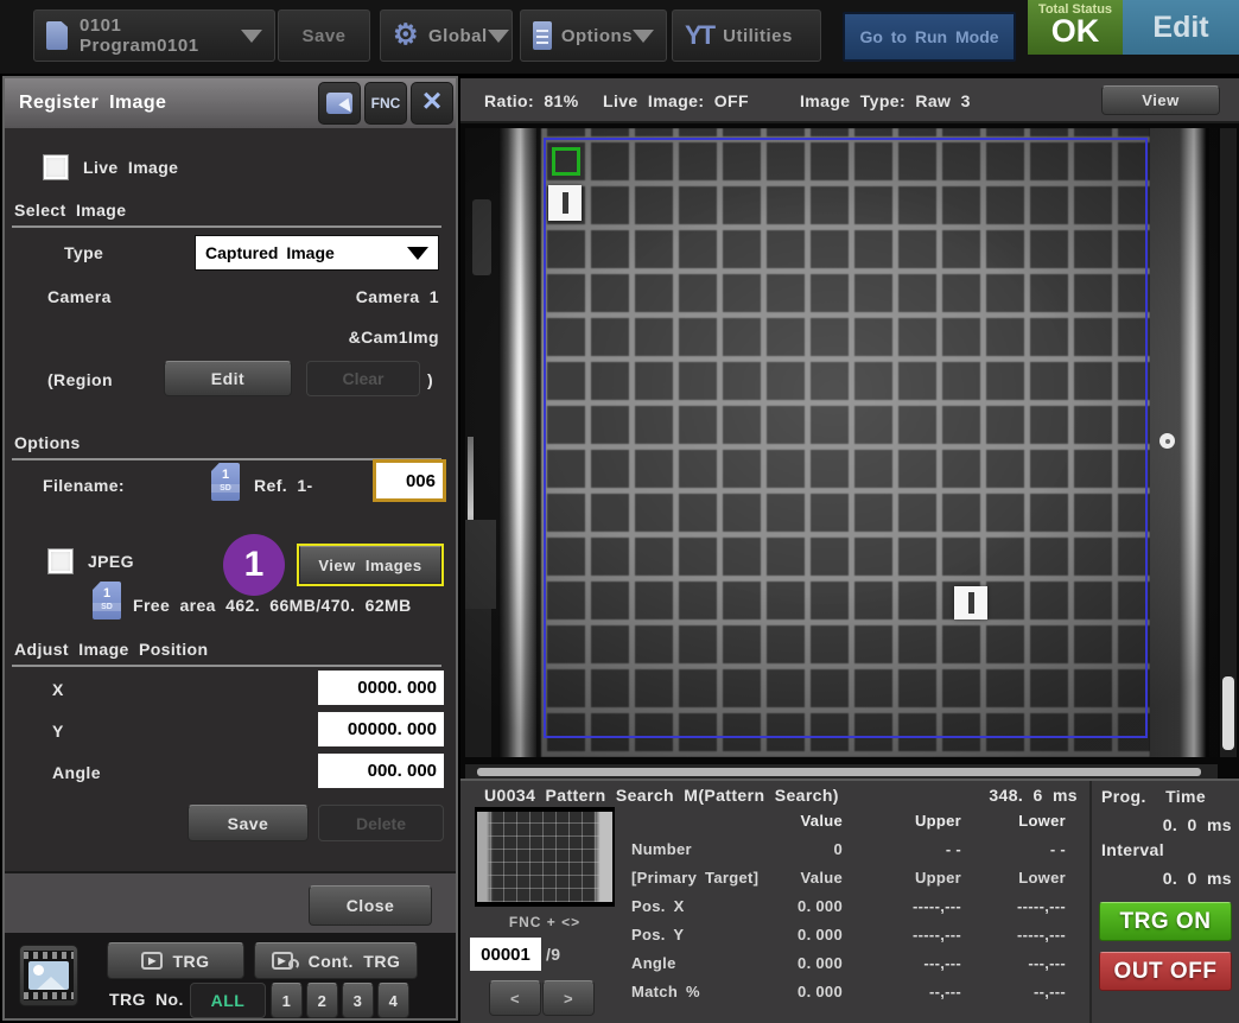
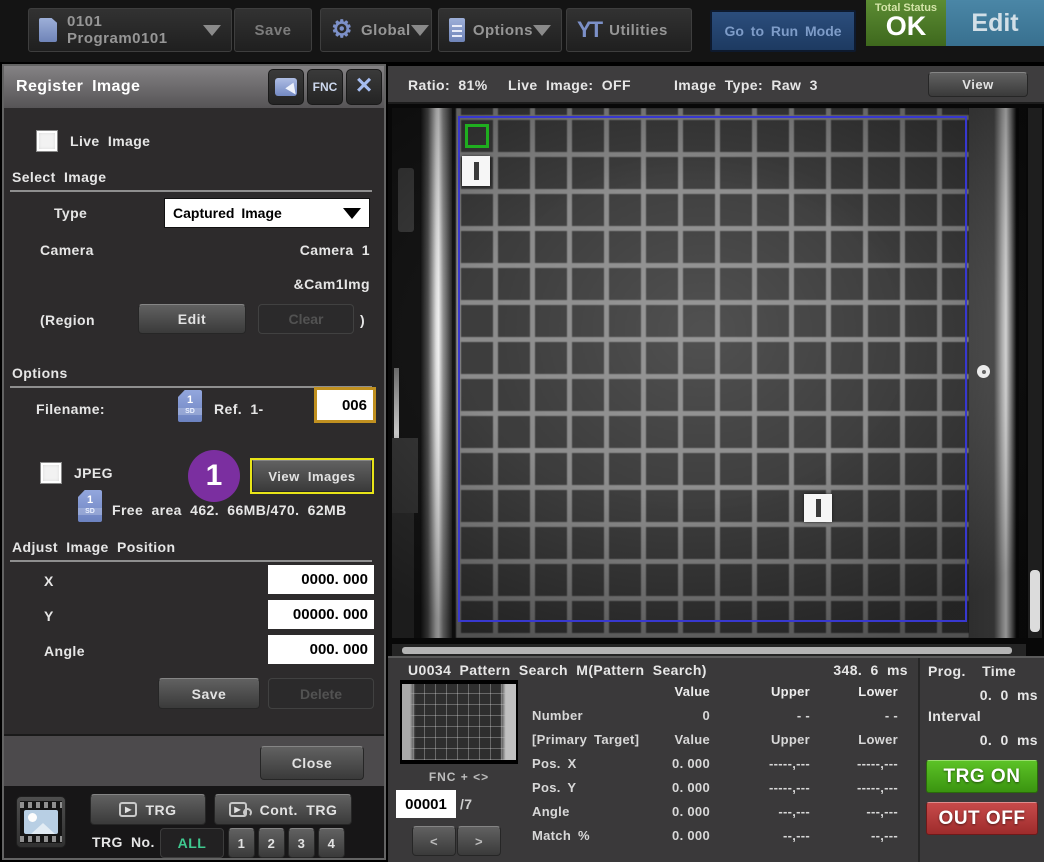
  0101 Program0101
  Save
  ⚙
  Global
  Options
  YT
  Utilities
  Go to Run Mode
  Total Status
  OK
  Edit
  Register Image
  FNC
  ×
  Live Image
  Select Image
  Type
  Captured Image
  Camera
  Camera 1
  &Cam1Img
  (Region
  Edit
  Clear
  )
  Options
  Filename:
  1
  Ref. 1-
  006
  JPEG
  1
  View Images
  1
  Free area 462. 66MB/470. 62MB
  Adjust Image Position
  X
  0000. 000
  Y
  00000. 000
  Angle
  000. 000
  Save
  Delete
  Close
  ▶
  TRG
  ▶
  Cont. TRG
  TRG No.
  ALL
  1
  2
  3
  4
  Ratio: 81%
  Live Image: OFF
  Image Type: Raw 3
  View
  U0034 Pattern Search M(Pattern Search)
  348. 6 ms
  FNC + <>
  00001
- /9
+ /7
  <
  >
  Value
  Upper
  Lower
  Number
  0
  - -
  - -
  [Primary Target]
  Value
  Upper
  Lower
  Pos. X
  0. 000
  -----,---
  -----,---
  Pos. Y
  0. 000
  -----,---
  -----,---
  Angle
  0. 000
  ---,---
  ---,---
  Match %
  0. 000
  --,---
  --,---
  Prog. Time
  0. 0 ms
  Interval
  0. 0 ms
  TRG ON
  OUT OFF
